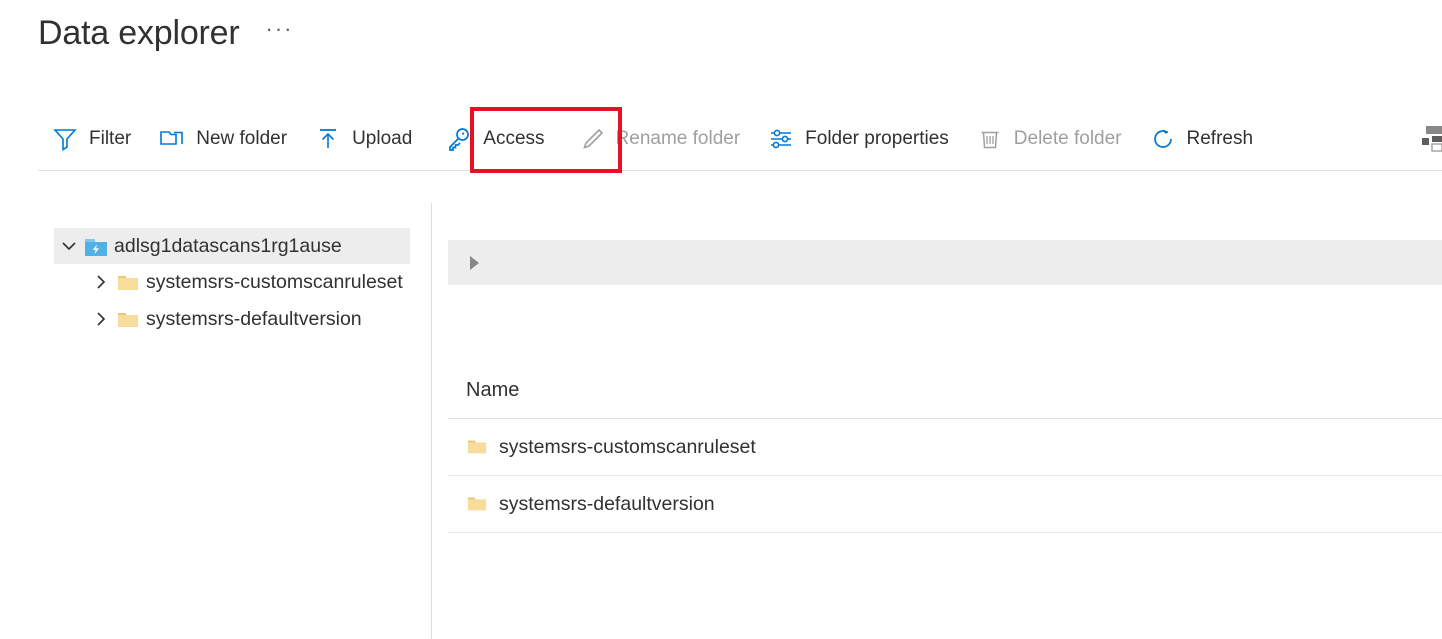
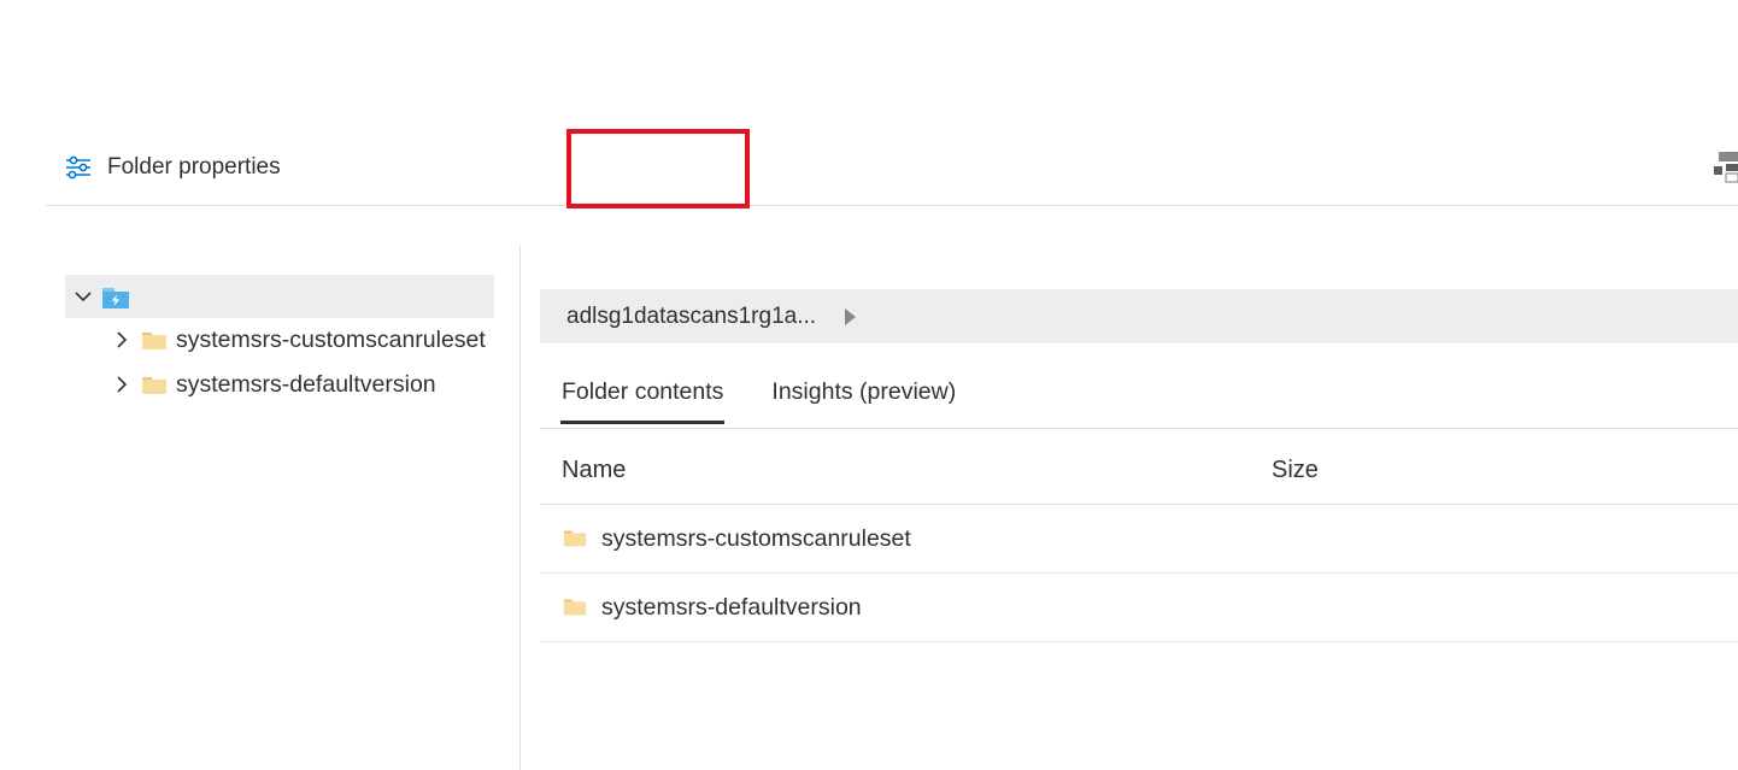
- Data explorer
- ···
- Filter
- New folder
- Upload
- Access
- Rename folder
  Folder properties
- Delete folder
- Refresh
- adlsg1datascans1rg1ause
  systemsrs-customscanruleset
  systemsrs-defaultversion
+ adlsg1datascans1rg1a...
+ Folder contents
+ Insights (preview)
  Name
+ Size
  systemsrs-customscanruleset
  systemsrs-defaultversion
